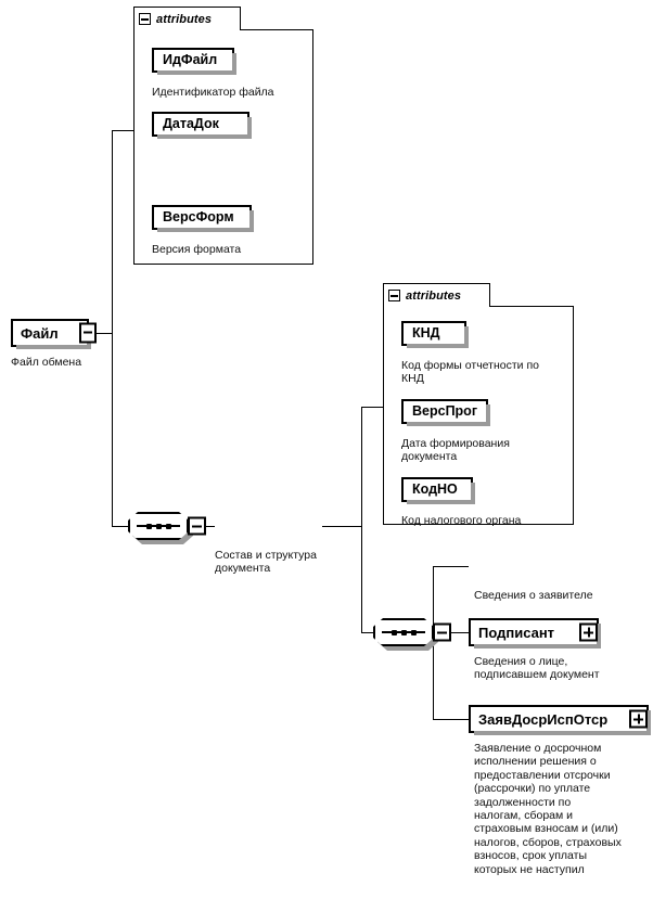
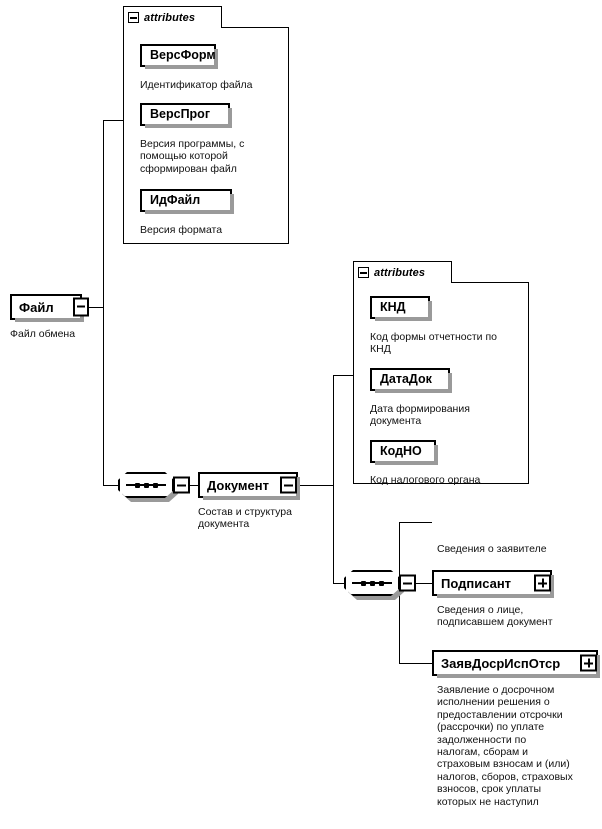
  attributes
- ИдФайл
+ ВерсФорм
  Идентификатор файла
- ДатаДок
+ ВерсПрог
+ Версия программы, с
+ помощью которой
+ сформирован файл
- ВерсФорм
+ ИдФайл
  Версия формата
  Файл
  Файл обмена
+ Документ
  Состав и структура
  документа
  attributes
  КНД
  Код формы отчетности по
  КНД
- ВерсПрог
+ ДатаДок
  Дата формирования
  документа
  КодНО
  Код налогового органа
  Сведения о заявителе
  Подписант
  Сведения о лице,
  подписавшем документ
  ЗаявДосрИспОтср
  Заявление о досрочном
  исполнении решения о
  предоставлении отсрочки
  (рассрочки) по уплате
  задолженности по
  налогам, сборам и
  страховым взносам и (или)
  налогов, сборов, страховых
  взносов, срок уплаты
  которых не наступил
